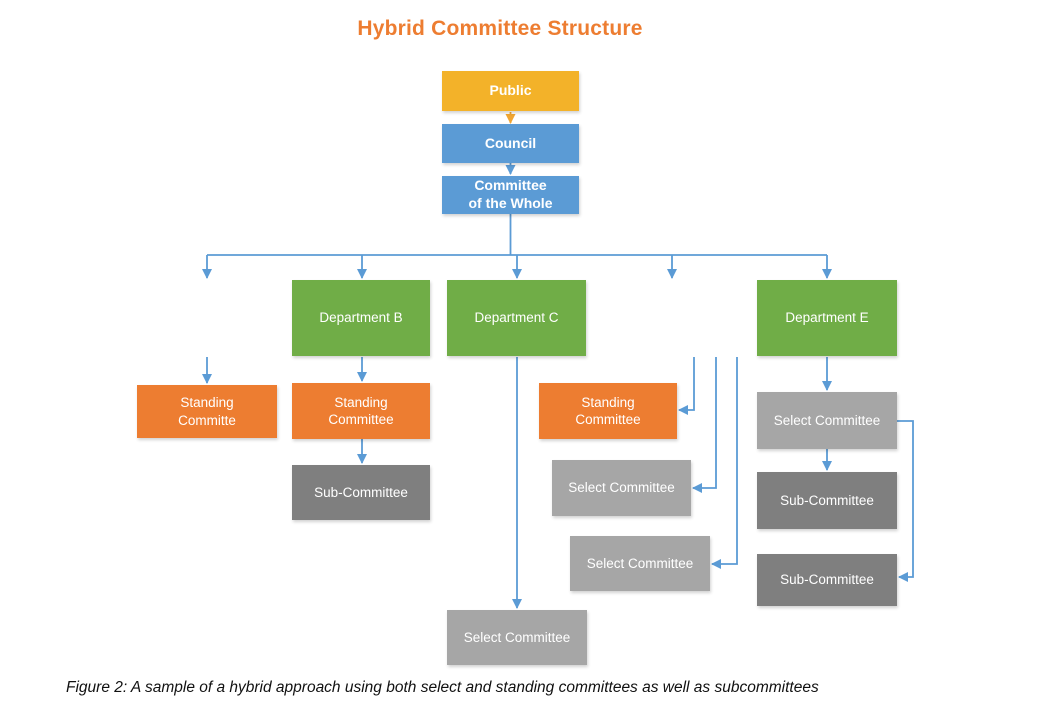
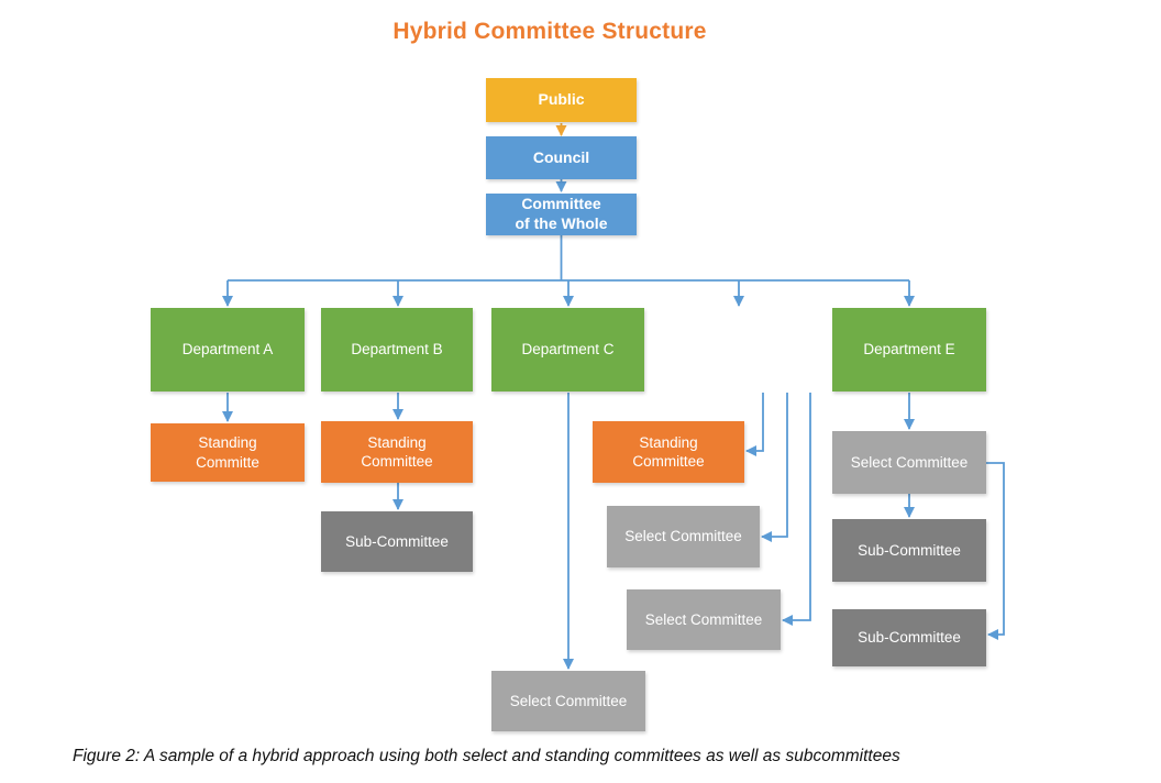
  Hybrid Committee Structure
  Public
  Council
  Committee
  of the Whole
+ Department A
  Department B
  Department C
  Department E
  Standing
  Committe
  Standing
  Committee
  Sub-Committee
  Select Committee
  Standing
  Committee
  Select Committee
  Select Committee
  Select Committee
  Sub-Committee
  Sub-Committee
  Figure 2: A sample of a hybrid approach using both select and standing committees as well as subcommittees
